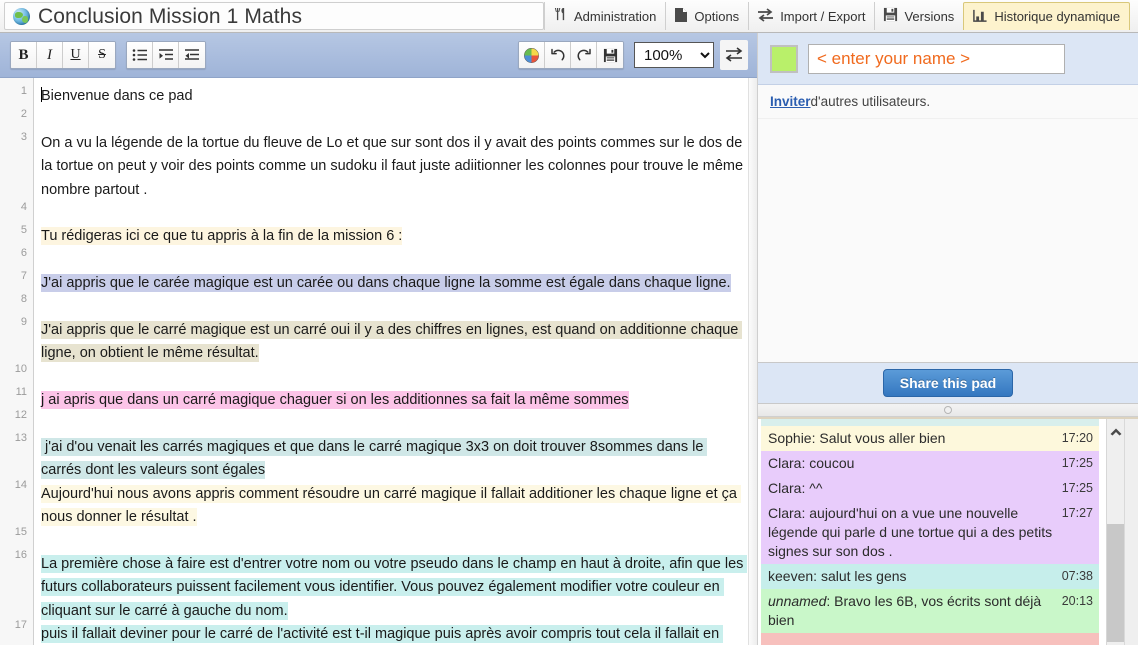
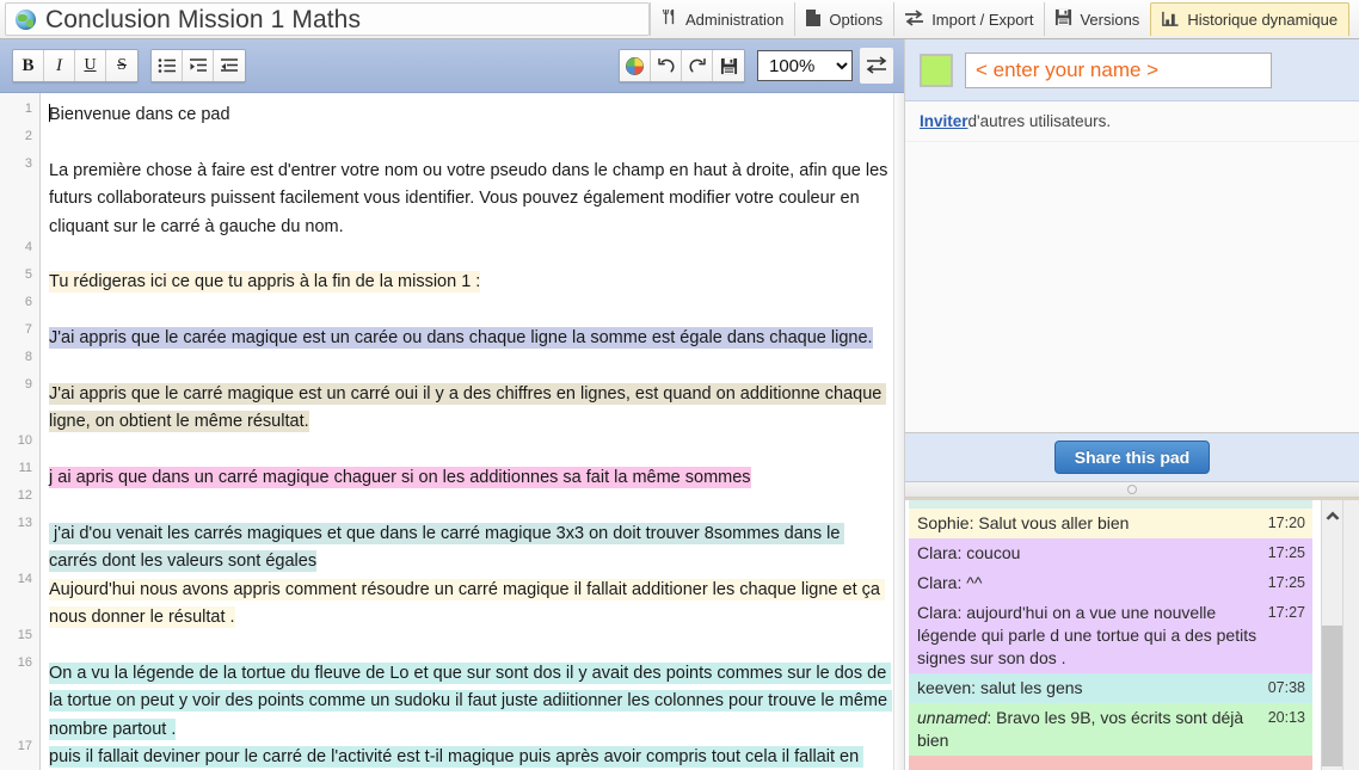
  Conclusion Mission 1 Maths
  Administration
  Options
  Import / Export
  Versions
  Historique dynamique
  B
  I
  U
  S
  100%
  1
  2
  3
  4
  5
  6
  7
  8
  9
  10
  11
  12
  13
  14
  15
  16
  17
  Bienvenue dans ce pad
- On a vu la légende de la tortue du fleuve de Lo et que sur sont dos il y avait des points commes sur le dos de la tortue on peut y voir des points comme un sudoku il faut juste adiitionner les colonnes pour trouve le même nombre partout .
+ La première chose à faire est d'entrer votre nom ou votre pseudo dans le champ en haut à droite, afin que les futurs collaborateurs puissent facilement vous identifier. Vous pouvez également modifier votre couleur en cliquant sur le carré à gauche du nom.
- Tu rédigeras ici ce que tu appris à la fin de la mission 6 :
+ Tu rédigeras ici ce que tu appris à la fin de la mission 1 :
  J'ai appris que le carée magique est un carée ou dans chaque ligne la somme est égale dans chaque ligne.
  J'ai appris que le carré magique est un carré oui il y a des chiffres en lignes, est quand on additionne chaque ligne, on obtient le même résultat.
  j ai apris que dans un carré magique chaguer si on les additionnes sa fait la même sommes
  j'ai d'ou venait les carrés magiques et que dans le carré magique 3x3 on doit trouver 8sommes dans le carrés dont les valeurs sont égales
  Aujourd'hui nous avons appris comment résoudre un carré magique il fallait additioner les chaque ligne et ça nous donner le résultat .
- La première chose à faire est d'entrer votre nom ou votre pseudo dans le champ en haut à droite, afin que les futurs collaborateurs puissent facilement vous identifier. Vous pouvez également modifier votre couleur en cliquant sur le carré à gauche du nom.
+ On a vu la légende de la tortue du fleuve de Lo et que sur sont dos il y avait des points commes sur le dos de la tortue on peut y voir des points comme un sudoku il faut juste adiitionner les colonnes pour trouve le même nombre partout .
  puis il fallait deviner pour le carré de l'activité est t-il magique puis après avoir compris tout cela il fallait en
  < enter your name >
  Inviter
  d'autres utilisateurs.
  Share this pad
  Sophie: Salut vous aller bien
  17:20
  Clara: coucou
  17:25
  Clara: ^^
  17:25
  Clara: aujourd'hui on a vue une nouvelle légende qui parle d une tortue qui a des petits signes sur son dos .
  17:27
  keeven: salut les gens
  07:38
- unnamed: Bravo les 6B, vos écrits sont déjà bien
+ unnamed: Bravo les 9B, vos écrits sont déjà bien
  20:13
